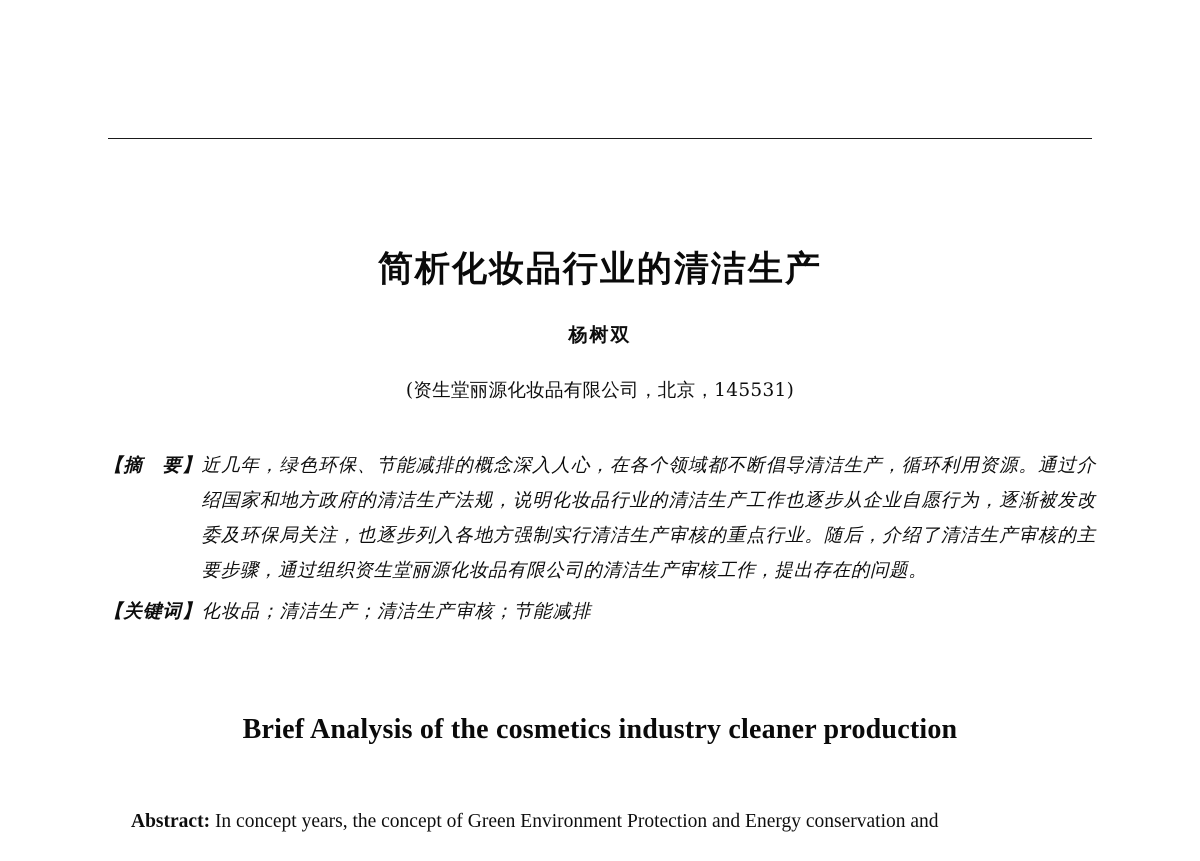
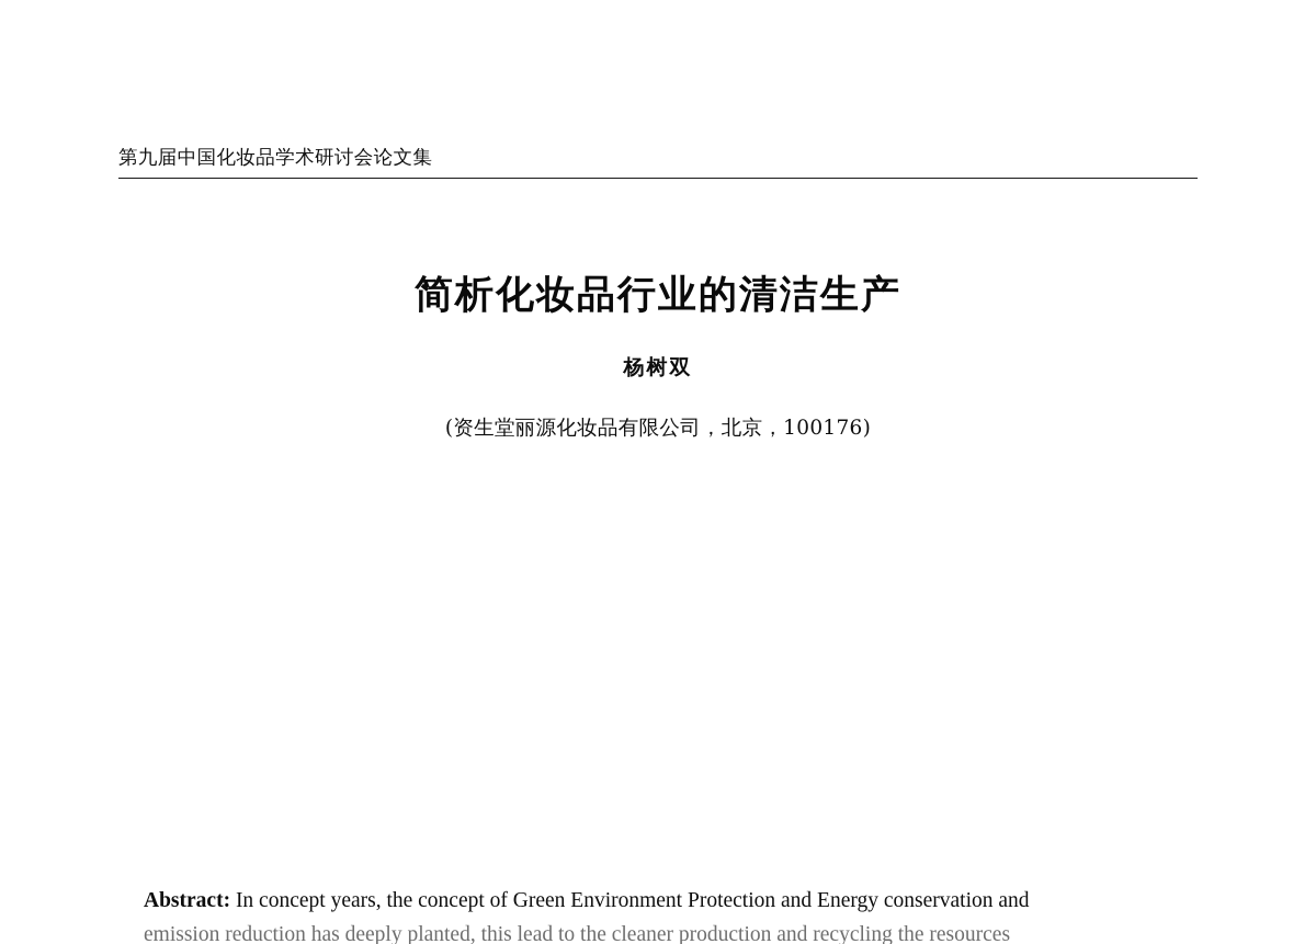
+ 第九届中国化妆品学术研讨会论文集
  简析化妆品行业的清洁生产
  杨树双
- (资生堂丽源化妆品有限公司，北京，145531)
+ (资生堂丽源化妆品有限公司，北京，100176)
- 【摘 要】
- 近几年，绿色环保、节能减排的概念深入人心，在各个领域都不断倡导清洁生产，循环利用资源。通过介绍国家和地方政府的清洁生产法规，说明化妆品行业的清洁生产工作也逐步从企业自愿行为，逐渐被发改委及环保局关注，也逐步列入各地方强制实行清洁生产审核的重点行业。随后，介绍了清洁生产审核的主要步骤，通过组织资生堂丽源化妆品有限公司的清洁生产审核工作，提出存在的问题。
- 【关键词】
- 化妆品；清洁生产；清洁生产审核；节能减排
- Brief Analysis of the cosmetics industry cleaner production
  Abstract: In concept years, the concept of Green Environment Protection and Energy conservation and
+ emission reduction has deeply planted, this lead to the cleaner production and recycling the resources
